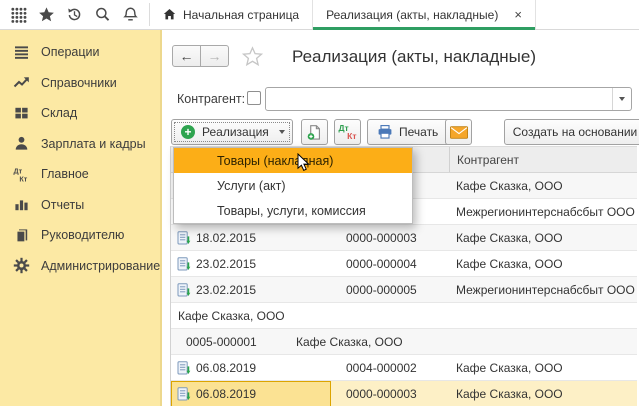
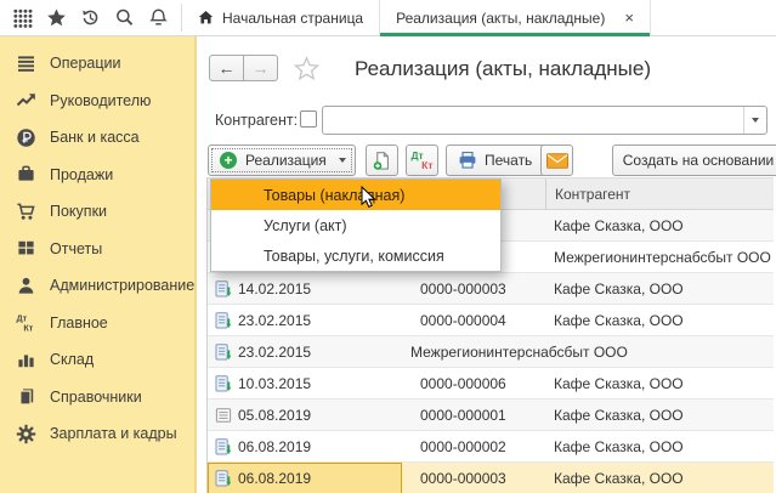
  Начальная страница
  Реализация (акты, накладные)
  ×
  Операции
- Справочники
+ Руководителю
+ Банк и касса
+ Продажи
+ Покупки
- Склад
+ Отчеты
- Зарплата и кадры
+ Администрирование
  Дт
  Кт
  Главное
- Отчеты
+ Склад
- Руководителю
+ Справочники
- Администрирование
+ Зарплата и кадры
  ←
  →
  Реализация (акты, накладные)
  Контрагент:
  +
  Реализация
  Дт
  Кт
  Печать
  Создать на основании
  Контрагент
  Кафе Сказка, ООО
  Межрегионинтерснабсбыт ООО
- 18.02.2015
+ 14.02.2015
  0000-000003
  Кафе Сказка, ООО
  23.02.2015
  0000-000004
  Кафе Сказка, ООО
  23.02.2015
- 0000-000005
  Межрегионинтерснабсбыт ООО
+ 10.03.2015
+ 0000-000006
  Кафе Сказка, ООО
+ 05.08.2019
- 0005-000001
+ 0000-000001
  Кафе Сказка, ООО
  06.08.2019
- 0004-000002
+ 0000-000002
  Кафе Сказка, ООО
  06.08.2019
  0000-000003
  Кафе Сказка, ООО
  Товары (наклная)
  Услуги (акт)
  Товары, услуги, комиссия
